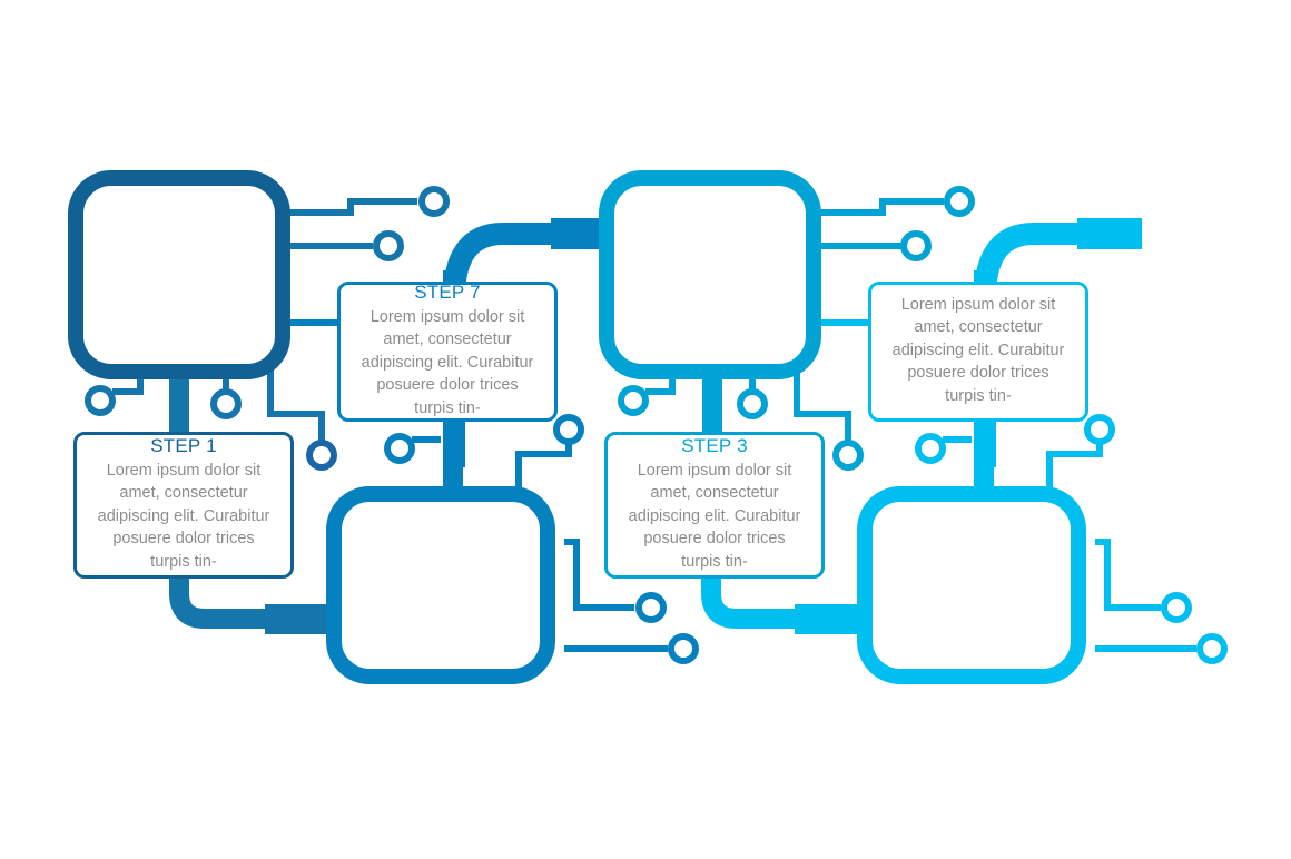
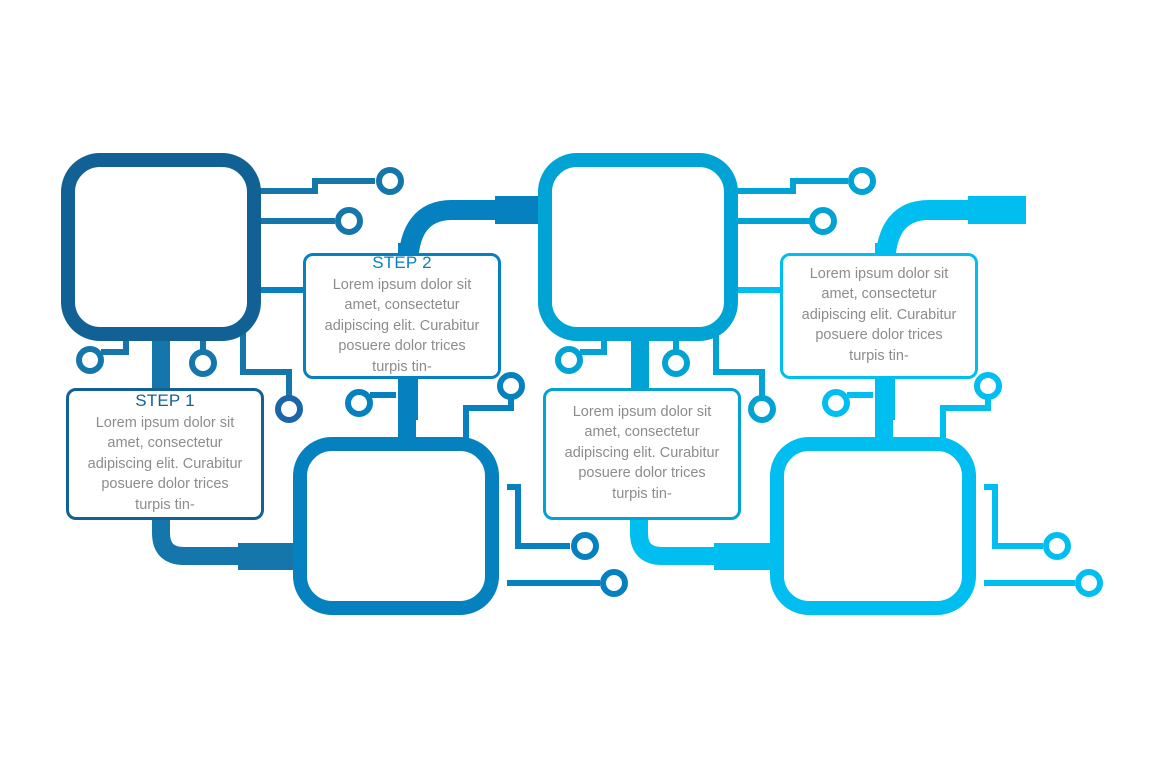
  STEP 1
  Lorem ipsum dolor sit amet, consectetur adipiscing elit. Curabitur posuere dolor trices turpis tin-
- STEP 7
+ STEP 2
  Lorem ipsum dolor sit amet, consectetur adipiscing elit. Curabitur posuere dolor trices turpis tin-
- STEP 3
  Lorem ipsum dolor sit amet, consectetur adipiscing elit. Curabitur posuere dolor trices turpis tin-
  Lorem ipsum dolor sit amet, consectetur adipiscing elit. Curabitur posuere dolor trices turpis tin-
